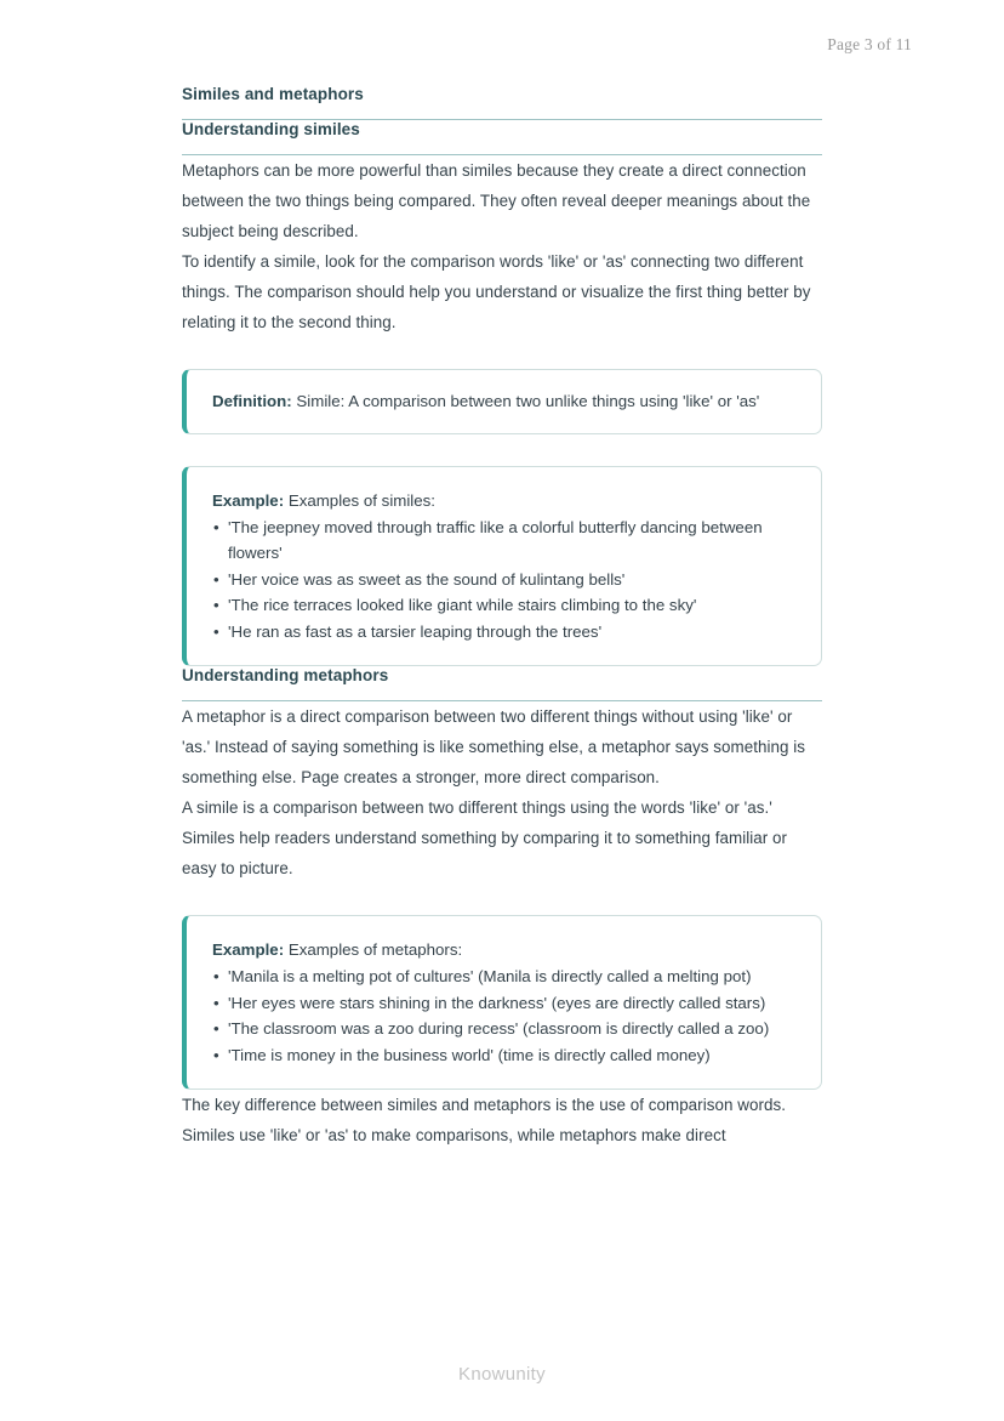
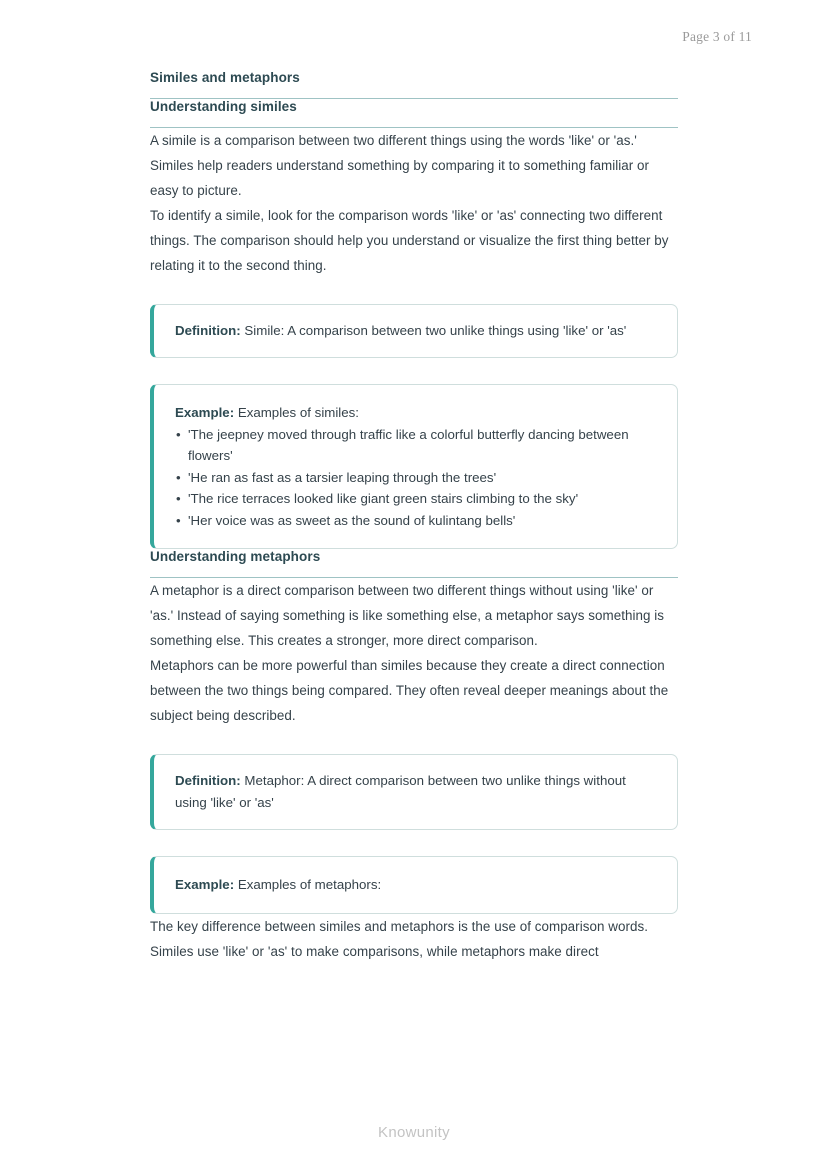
  Page 3 of 11
  Similes and metaphors
  Understanding similes
- Metaphors can be more powerful than similes because they create a direct connection between the two things being compared. They often reveal deeper meanings about the subject being described.
+ A simile is a comparison between two different things using the words 'like' or 'as.' Similes help readers understand something by comparing it to something familiar or easy to picture.
  To identify a simile, look for the comparison words 'like' or 'as' connecting two different things. The comparison should help you understand or visualize the first thing better by relating it to the second thing.
  Definition: Simile: A comparison between two unlike things using 'like' or 'as'
  Example: Examples of similes:
  'The jeepney moved through traffic like a colorful butterfly dancing between flowers'
- 'Her voice was as sweet as the sound of kulintang bells'
+ 'He ran as fast as a tarsier leaping through the trees'
- 'The rice terraces looked like giant while stairs climbing to the sky'
+ 'The rice terraces looked like giant green stairs climbing to the sky'
- 'He ran as fast as a tarsier leaping through the trees'
+ 'Her voice was as sweet as the sound of kulintang bells'
  Understanding metaphors
- A metaphor is a direct comparison between two different things without using 'like' or 'as.' Instead of saying something is like something else, a metaphor says something is something else. Page creates a stronger, more direct comparison.
+ A metaphor is a direct comparison between two different things without using 'like' or 'as.' Instead of saying something is like something else, a metaphor says something is something else. This creates a stronger, more direct comparison.
- A simile is a comparison between two different things using the words 'like' or 'as.' Similes help readers understand something by comparing it to something familiar or easy to picture.
+ Metaphors can be more powerful than similes because they create a direct connection between the two things being compared. They often reveal deeper meanings about the subject being described.
+ Definition: Metaphor: A direct comparison between two unlike things without using 'like' or 'as'
  Example: Examples of metaphors:
- 'Manila is a melting pot of cultures' (Manila is directly called a melting pot)
- 'Her eyes were stars shining in the darkness' (eyes are directly called stars)
- 'The classroom was a zoo during recess' (classroom is directly called a zoo)
- 'Time is money in the business world' (time is directly called money)
  The key difference between similes and metaphors is the use of comparison words. Similes use 'like' or 'as' to make comparisons, while metaphors make direct
  Knowunity
